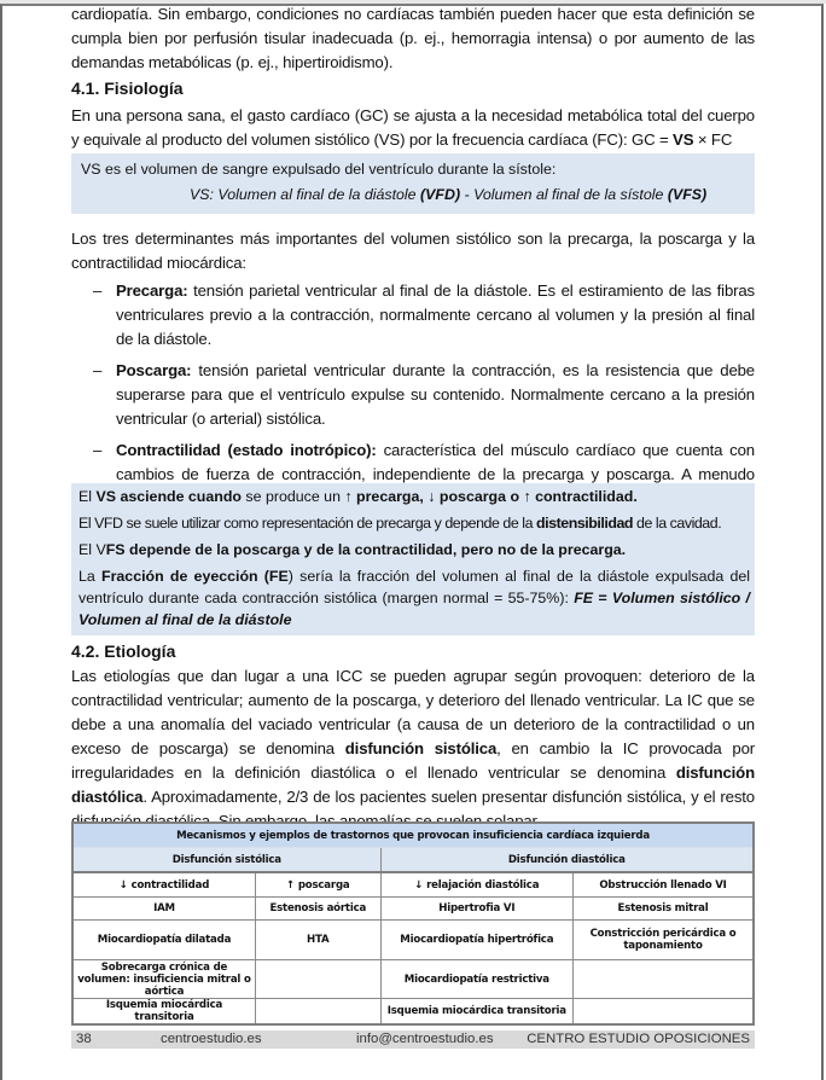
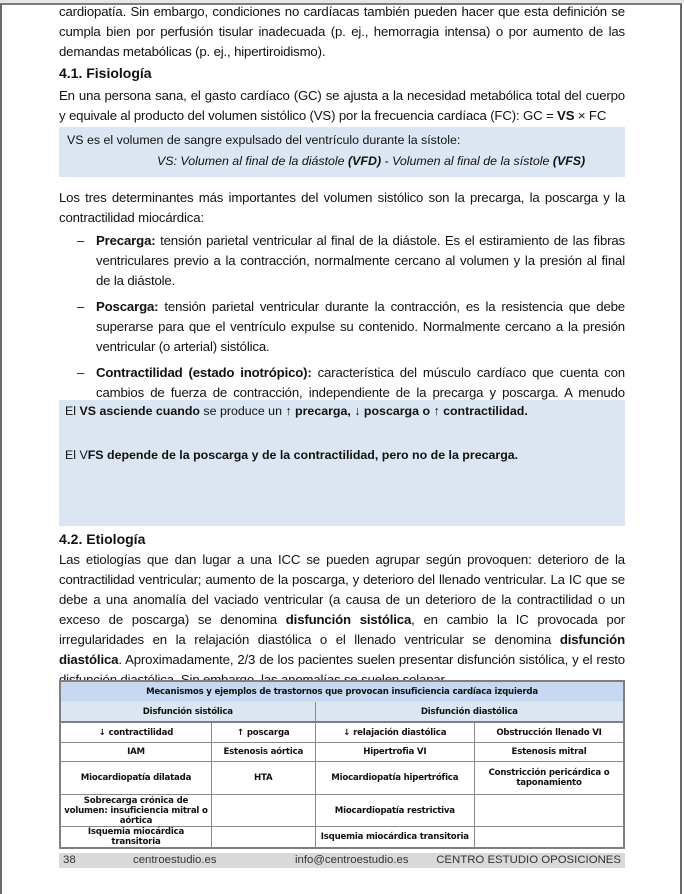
  cardiopatía. Sin embargo, condiciones no cardíacas también pueden hacer que esta definición se cumpla bien por perfusión tisular inadecuada (p. ej., hemorragia intensa) o por aumento de las demandas metabólicas (p. ej., hipertiroidismo).
  4.1. Fisiología
  En una persona sana, el gasto cardíaco (GC) se ajusta a la necesidad metabólica total del cuerpo y equivale al producto del volumen sistólico (VS) por la frecuencia cardíaca (FC): GC = VS × FC
  VS es el volumen de sangre expulsado del ventrículo durante la sístole:
  VS: Volumen al final de la diástole (VFD) - Volumen al final de la sístole (VFS)
  Los tres determinantes más importantes del volumen sistólico son la precarga, la poscarga y la contractilidad miocárdica:
  –
  Precarga: tensión parietal ventricular al final de la diástole. Es el estiramiento de las fibras ventriculares previo a la contracción, normalmente cercano al volumen y la presión al final de la diástole.
  –
  Poscarga: tensión parietal ventricular durante la contracción, es la resistencia que debe superarse para que el ventrículo expulse su contenido. Normalmente cercano a la presión ventricular (o arterial) sistólica.
  –
  El VS asciende cuando se produce un ↑ precarga, ↓ poscarga o ↑ contractilidad.
- El VFD se suele utilizar como representación de precarga y depende de la distensibilidad de la cavidad.
  El VFS depende de la poscarga y de la contractilidad, pero no de la precarga.
- La Fracción de eyección (FE) sería la fracción del volumen al final de la diástole expulsada del ventrículo durante cada contracción sistólica (margen normal = 55-75%): FE = Volumen sistólico / Volumen al final de la diástole
  4.2. Etiología
- Las etiologías que dan lugar a una ICC se pueden agrupar según provoquen: deterioro de la contractilidad ventricular; aumento de la poscarga, y deterioro del llenado ventricular. La IC que se debe a una anomalía del vaciado ventricular (a causa de un deterioro de la contractilidad o un exceso de poscarga) se denomina disfunción sistólica, en cambio la IC provocada por irregularidades en la definición diastólica o el llenado ventricular se denomina disfunción diastólica. Aproximadamente, 2/3 de los pacientes suelen presentar disfunción sistólica, y el resto disfunción diastólica. Sin embargo, las anomalías se suelen solapar.
+ Las etiologías que dan lugar a una ICC se pueden agrupar según provoquen: deterioro de la contractilidad ventricular; aumento de la poscarga, y deterioro del llenado ventricular. La IC que se debe a una anomalía del vaciado ventricular (a causa de un deterioro de la contractilidad o un exceso de poscarga) se denomina disfunción sistólica, en cambio la IC provocada por irregularidades en la relajación diastólica o el llenado ventricular se denomina disfunción diastólica. Aproximadamente, 2/3 de los pacientes suelen presentar disfunción sistólica, y el resto disfunción diastólica. Sin embargo, las anomalías se suelen solapar.
  Mecanismos y ejemplos de trastornos que provocan insuficiencia cardíaca izquierda
  Disfunción sistólica	Disfunción diastólica
  ↓ contractilidad	↑ poscarga	↓ relajación diastólica	Obstrucción llenado VI
  IAM	Estenosis aórtica	Hipertrofia VI	Estenosis mitral
  Miocardiopatía dilatada	HTA	Miocardiopatía hipertrófica	Constricción pericárdica o taponamiento
  Sobrecarga crónica de volumen: insuficiencia mitral o aórtica		Miocardiopatía restrictiva
  Isquemia miocárdica transitoria		Isquemia miocárdica transitoria
  38
  centroestudio.es
  info@centroestudio.es
  CENTRO ESTUDIO OPOSICIONES
